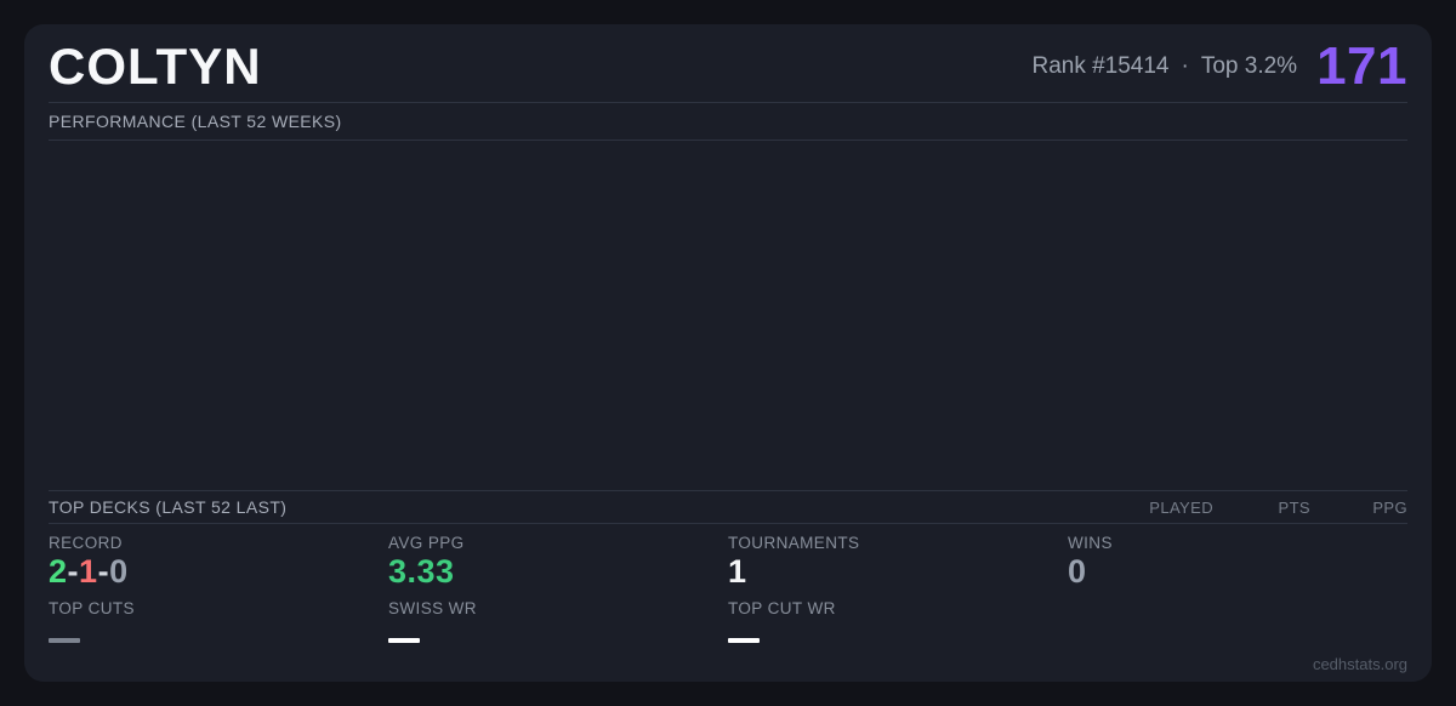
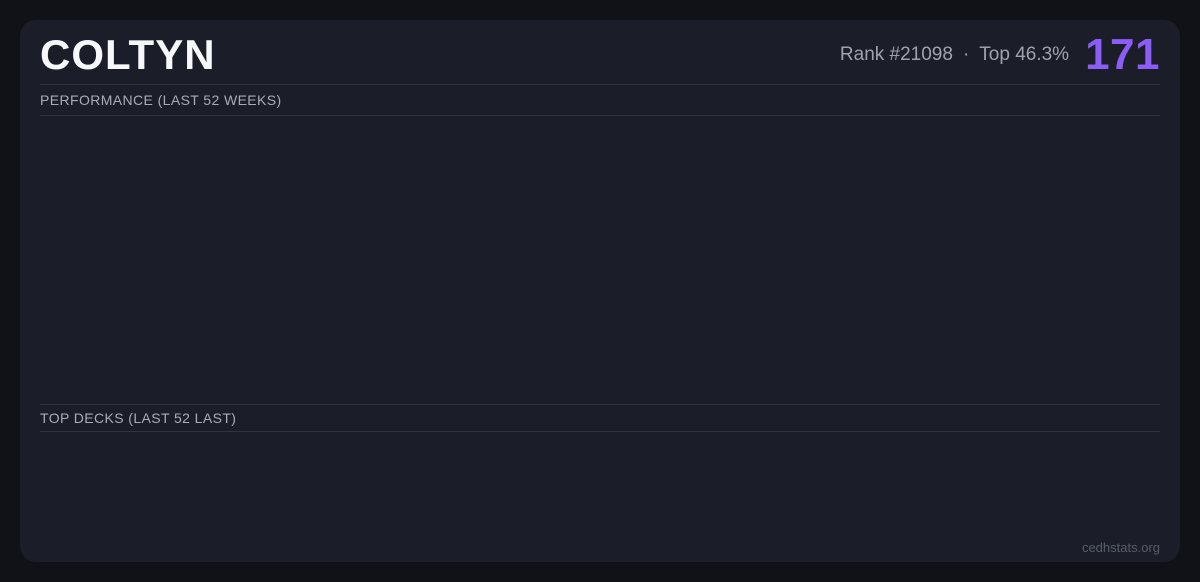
  COLTYN
- Rank #15414
+ Rank #21098
  ·
- Top 3.2%
+ Top 46.3%
  171
  PERFORMANCE (LAST 52 WEEKS)
  TOP DECKS (LAST 52 LAST)
- PLAYED
- PTS
- PPG
- RECORD
- 2-1-0
- TOP CUTS
- AVG PPG
- 3.33
- SWISS WR
- TOURNAMENTS
- 1
- TOP CUT WR
- WINS
- 0
  cedhstats.org
